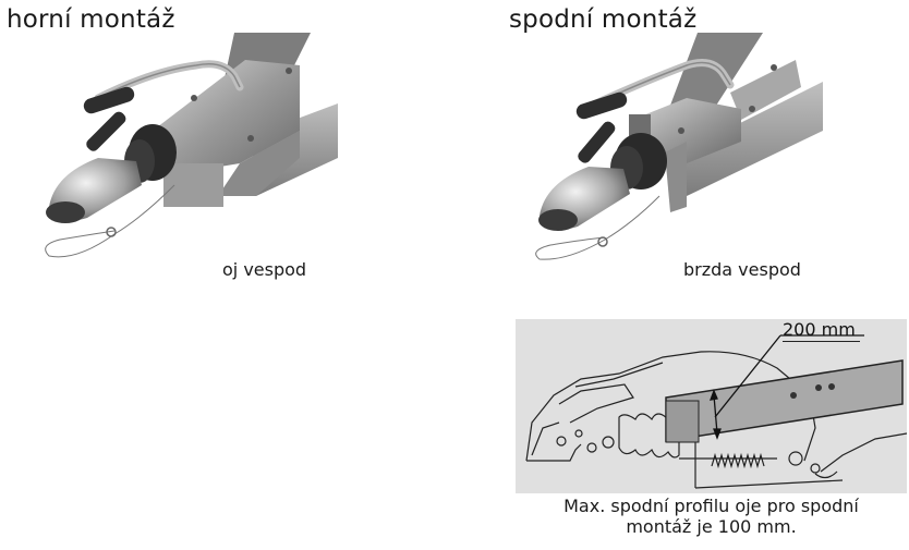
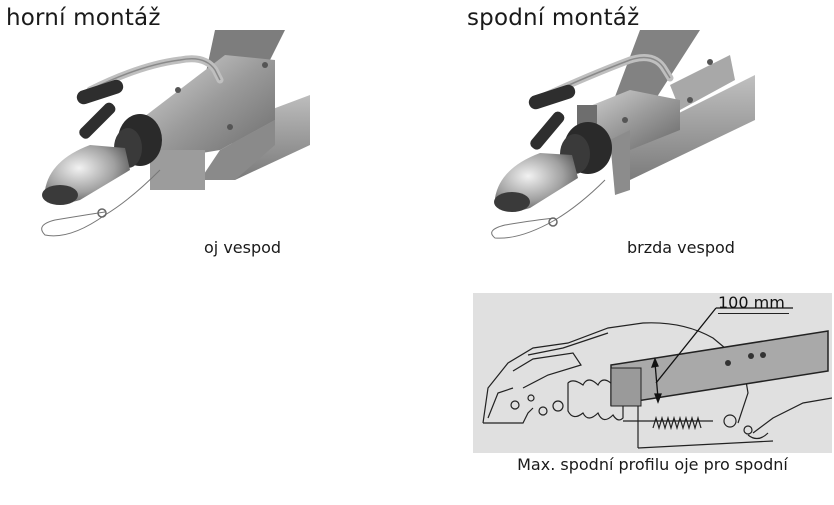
  horní montáž
  oj vespod
  spodní montáž
  brzda vespod
- 200 mm
+ 100 mm
  Max. spodní profilu oje pro spodní
- montáž je 100 mm.
